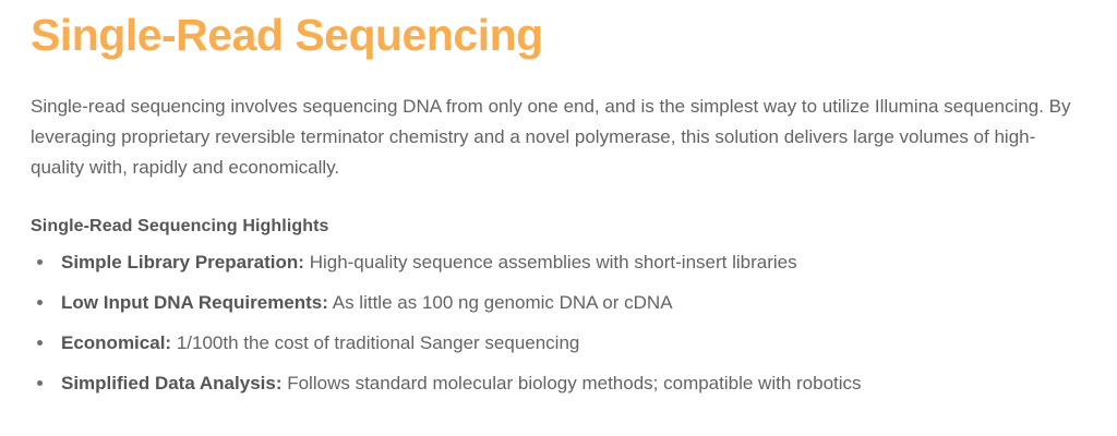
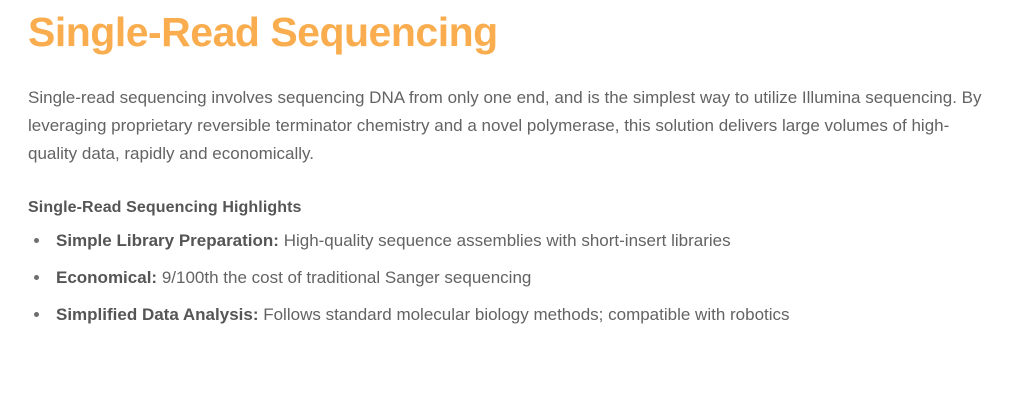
  Single-Read Sequencing
- Single-read sequencing involves sequencing DNA from only one end, and is the simplest way to utilize Illumina sequencing. By leveraging proprietary reversible terminator chemistry and a novel polymerase, this solution delivers large volumes of high-quality with, rapidly and economically.
+ Single-read sequencing involves sequencing DNA from only one end, and is the simplest way to utilize Illumina sequencing. By leveraging proprietary reversible terminator chemistry and a novel polymerase, this solution delivers large volumes of high-quality data, rapidly and economically.
  Single-Read Sequencing Highlights
  Simple Library Preparation: High-quality sequence assemblies with short-insert libraries
- Low Input DNA Requirements: As little as 100 ng genomic DNA or cDNA
- Economical: 1/100th the cost of traditional Sanger sequencing
+ Economical: 9/100th the cost of traditional Sanger sequencing
  Simplified Data Analysis: Follows standard molecular biology methods; compatible with robotics
